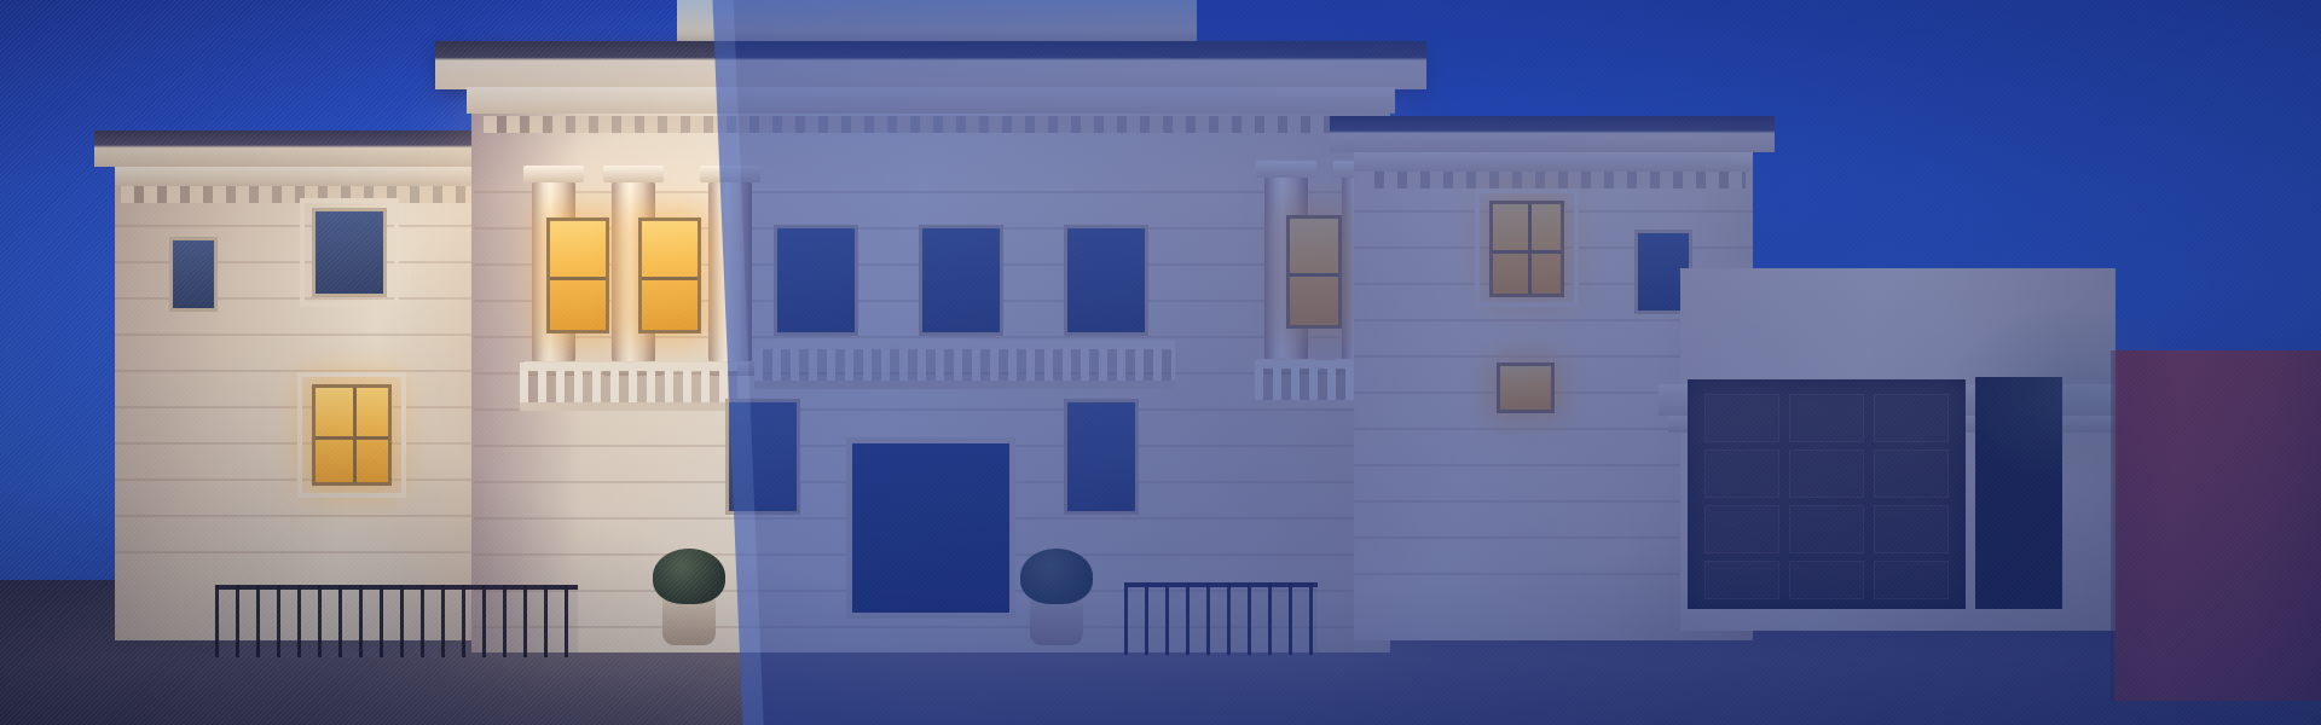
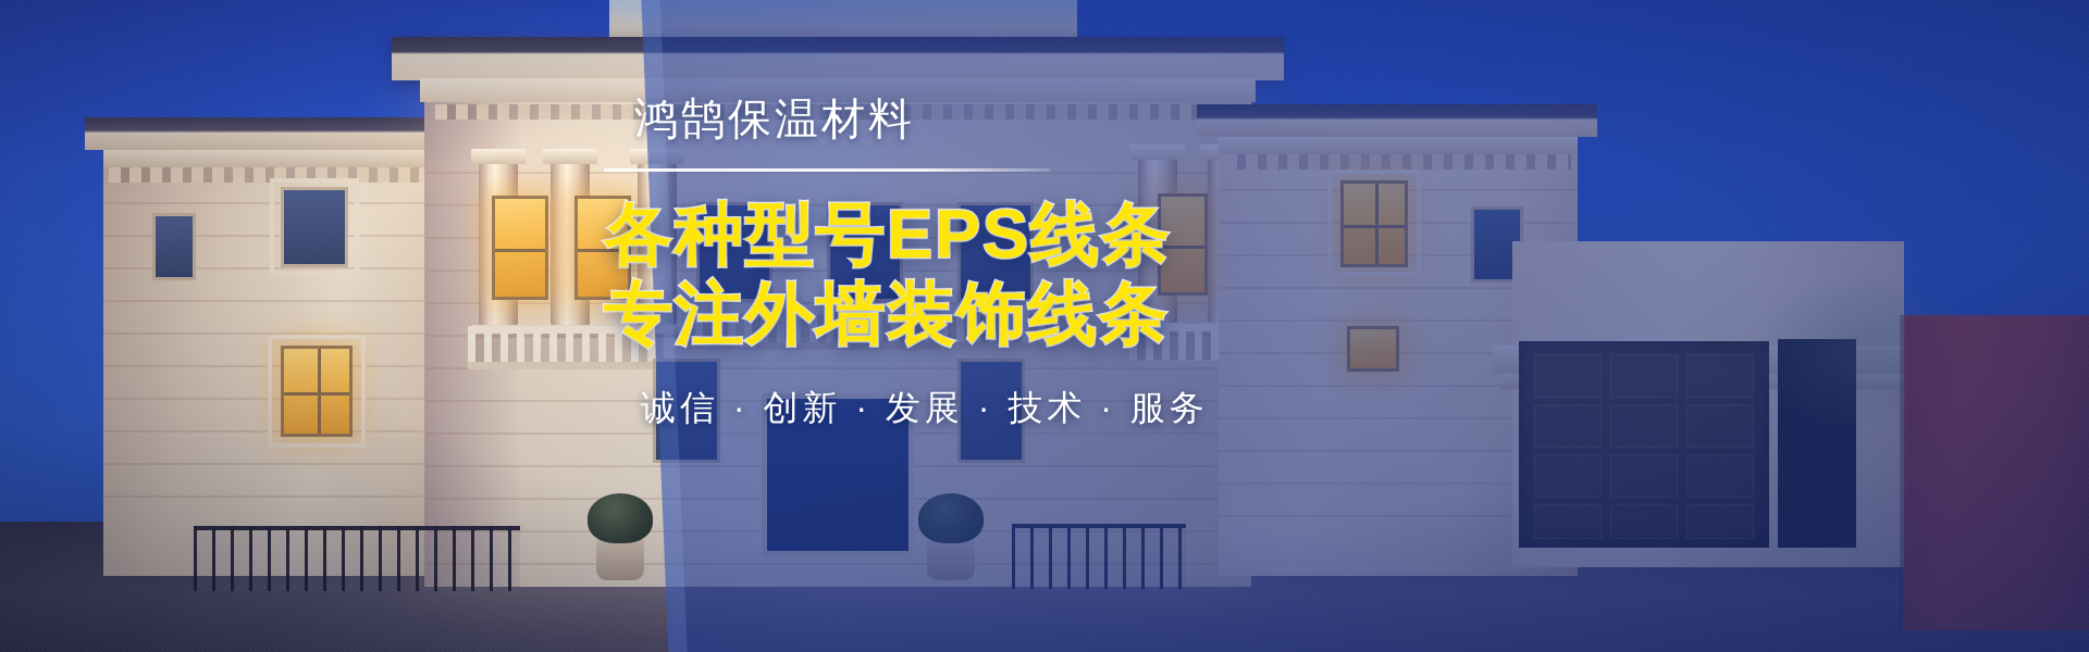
+ 鸿鹄保温材料
+ 各种型号EPS线条
+ 专注外墙装饰线条
+ 诚信 · 创新 · 发展 · 技术 · 服务
